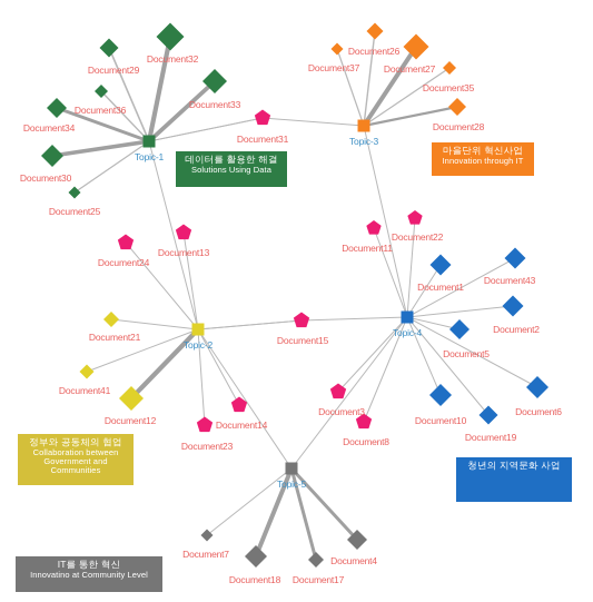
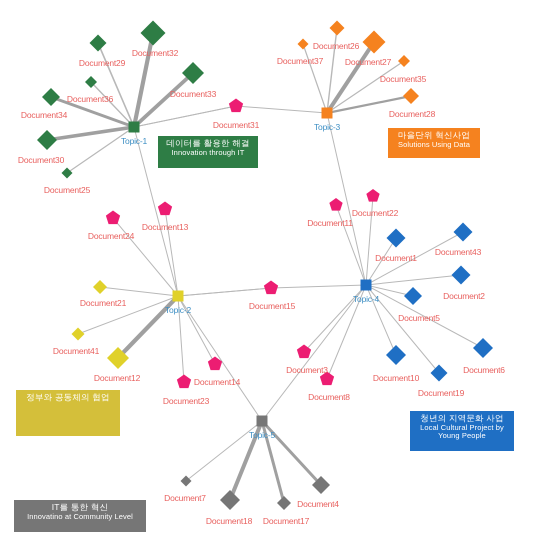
  Document29
  Document32
  Document33
  Document36
  Document34
  Document30
  Document25
  Document31
  Document26
  Document37
  Document27
  Document35
  Document28
  Document13
  Document24
  Document21
  Document41
  Document12
  Document14
  Document23
  Document15
  Document11
  Document22
  Document1
  Document43
  Document2
  Document5
  Document3
  Document8
  Document10
  Document19
  Document6
  Document7
  Document18
  Document17
  Document4
  Topic-1
  Topic-2
  Topic-3
  Topic-4
  Topic-5
  데이터를 활용한 해결
- Solutions Using Data
+ Innovation through IT
  마을단위 혁신사업
- Innovation through IT
+ Solutions Using Data
  정부와 공동체의 협업
- Collaboration between Government and Communities
  청년의 지역문화 사업
+ Local Cultural Project by Young People
  IT를 통한 혁신
  Innovatino at Community Level
